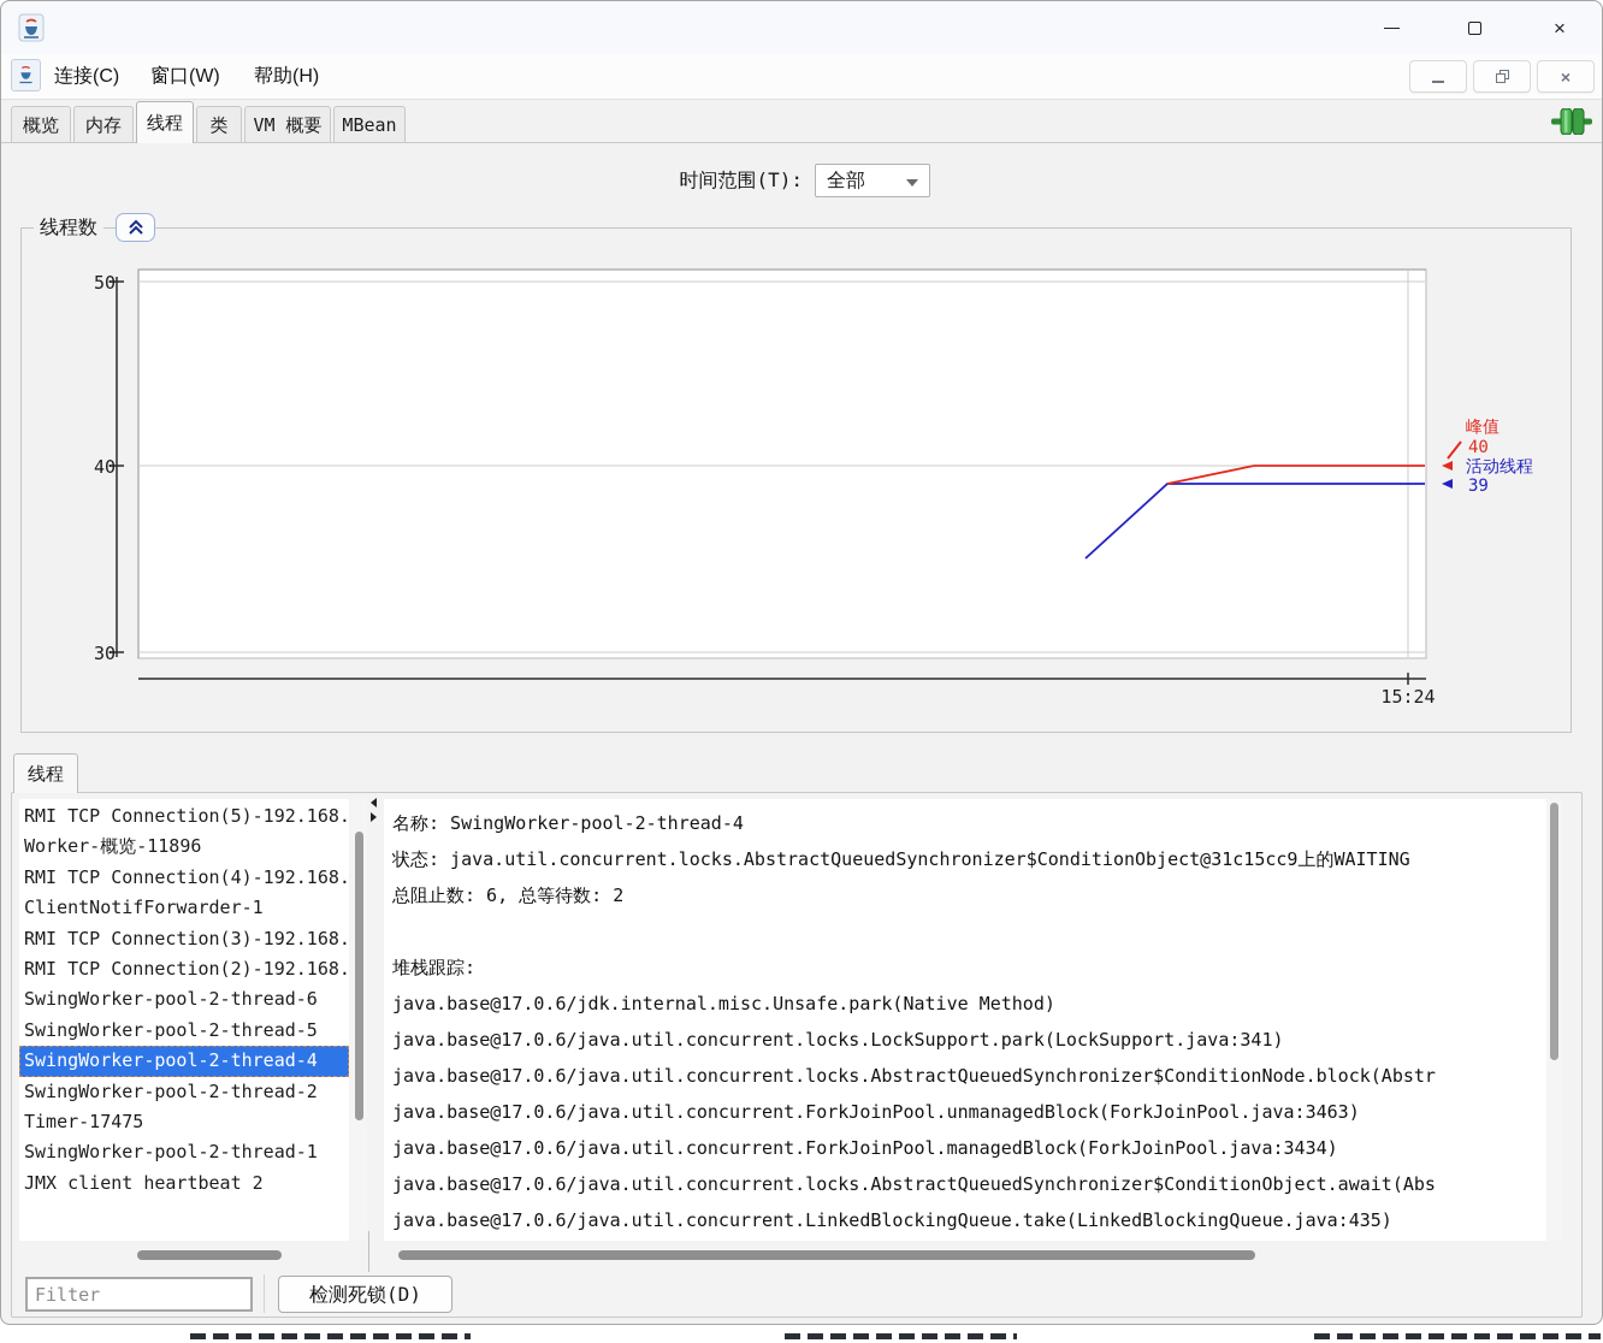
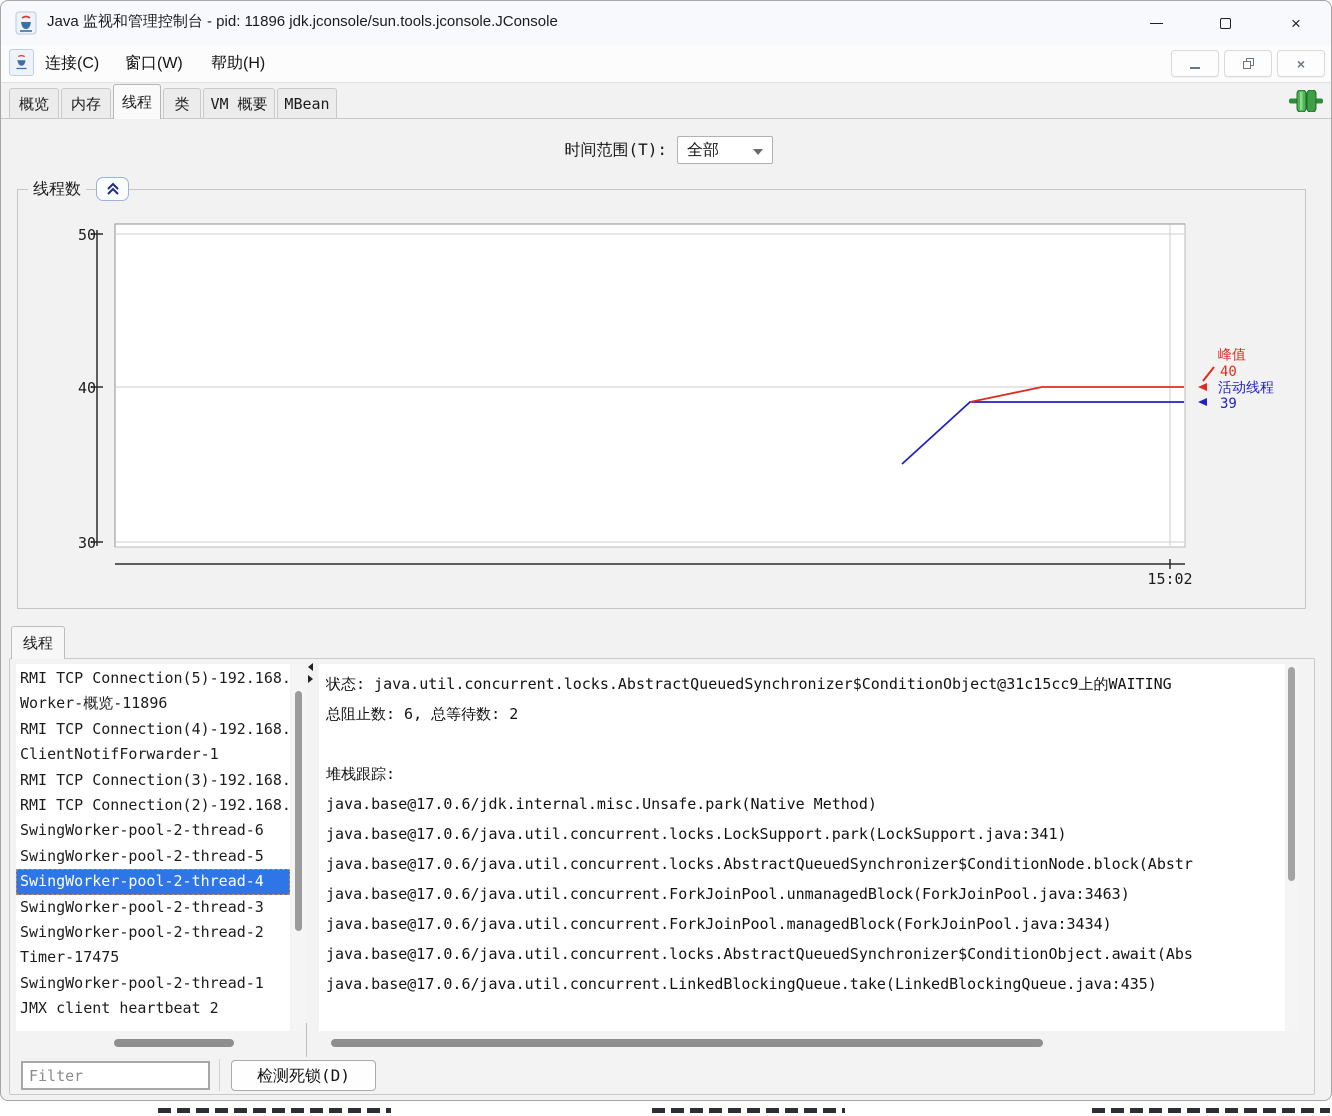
+ Java 监视和管理控制台 - pid: 11896 jdk.jconsole/sun.tools.jconsole.JConsole
  ×
  连接(C)
  窗口(W)
  帮助(H)
  ×
  概览
  内存
  线程
  类
  VM 概要
  MBean
  时间范围(T):
  全部
  线程数
  50
  40
  30
- 15:24
+ 15:02
  峰值
  40
  活动线程
  39
  线程
  RMI TCP Connection(5)-192.168.
  Worker-概览-11896
  RMI TCP Connection(4)-192.168.
  ClientNotifForwarder-1
  RMI TCP Connection(3)-192.168.
  RMI TCP Connection(2)-192.168.
  SwingWorker-pool-2-thread-6
  SwingWorker-pool-2-thread-5
  SwingWorker-pool-2-thread-4
+ SwingWorker-pool-2-thread-3
  SwingWorker-pool-2-thread-2
  Timer-17475
  SwingWorker-pool-2-thread-1
  JMX client heartbeat 2
- 名称: SwingWorker-pool-2-thread-4
  状态: java.util.concurrent.locks.AbstractQueuedSynchronizer$ConditionObject@31c15cc9上的WAITING
  总阻止数: 6, 总等待数: 2
  堆栈跟踪:
  java.base@17.0.6/jdk.internal.misc.Unsafe.park(Native Method)
  java.base@17.0.6/java.util.concurrent.locks.LockSupport.park(LockSupport.java:341)
  java.base@17.0.6/java.util.concurrent.locks.AbstractQueuedSynchronizer$ConditionNode.block(Abstr
  java.base@17.0.6/java.util.concurrent.ForkJoinPool.unmanagedBlock(ForkJoinPool.java:3463)
  java.base@17.0.6/java.util.concurrent.ForkJoinPool.managedBlock(ForkJoinPool.java:3434)
  java.base@17.0.6/java.util.concurrent.locks.AbstractQueuedSynchronizer$ConditionObject.await(Abs
  java.base@17.0.6/java.util.concurrent.LinkedBlockingQueue.take(LinkedBlockingQueue.java:435)
  Filter
  检测死锁(D)
